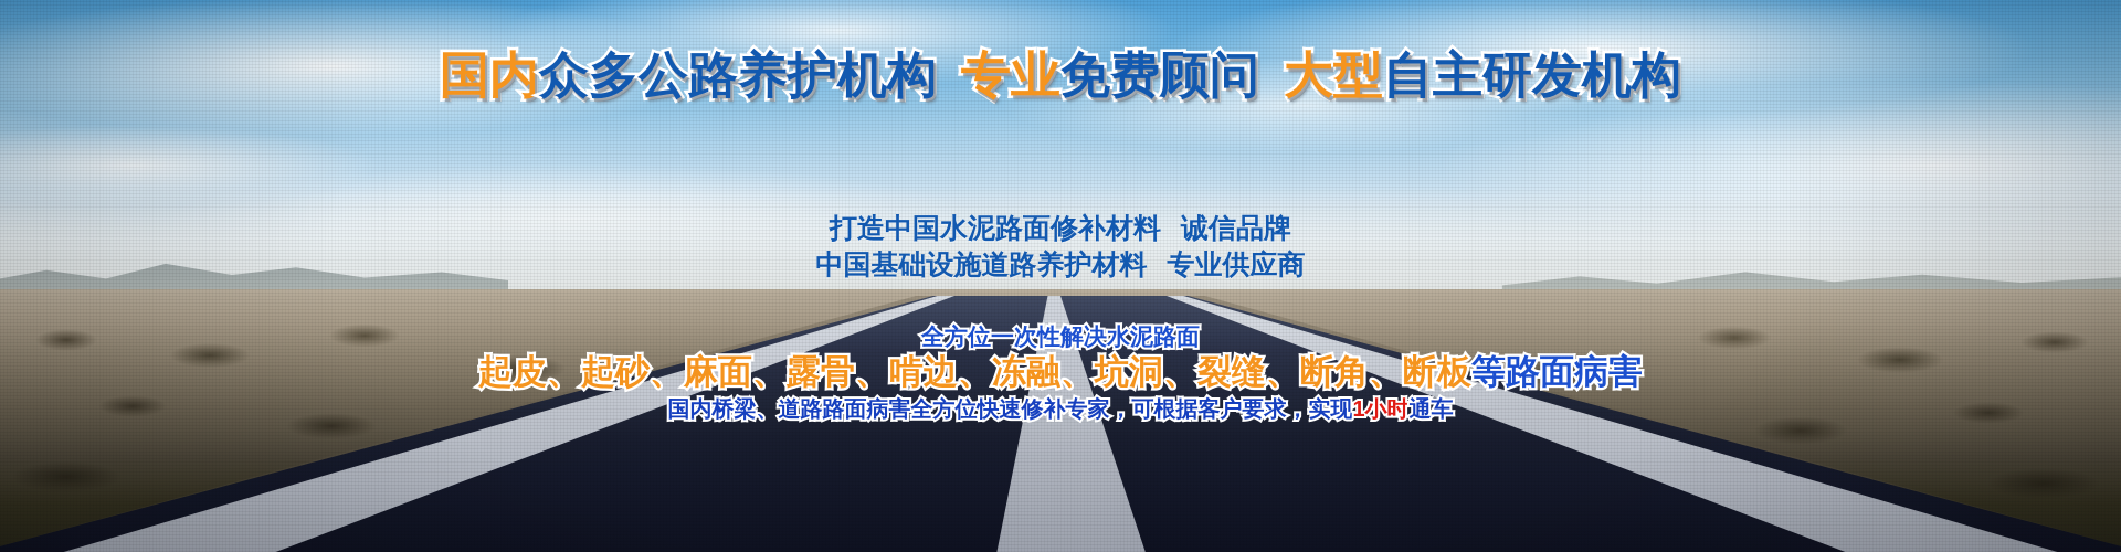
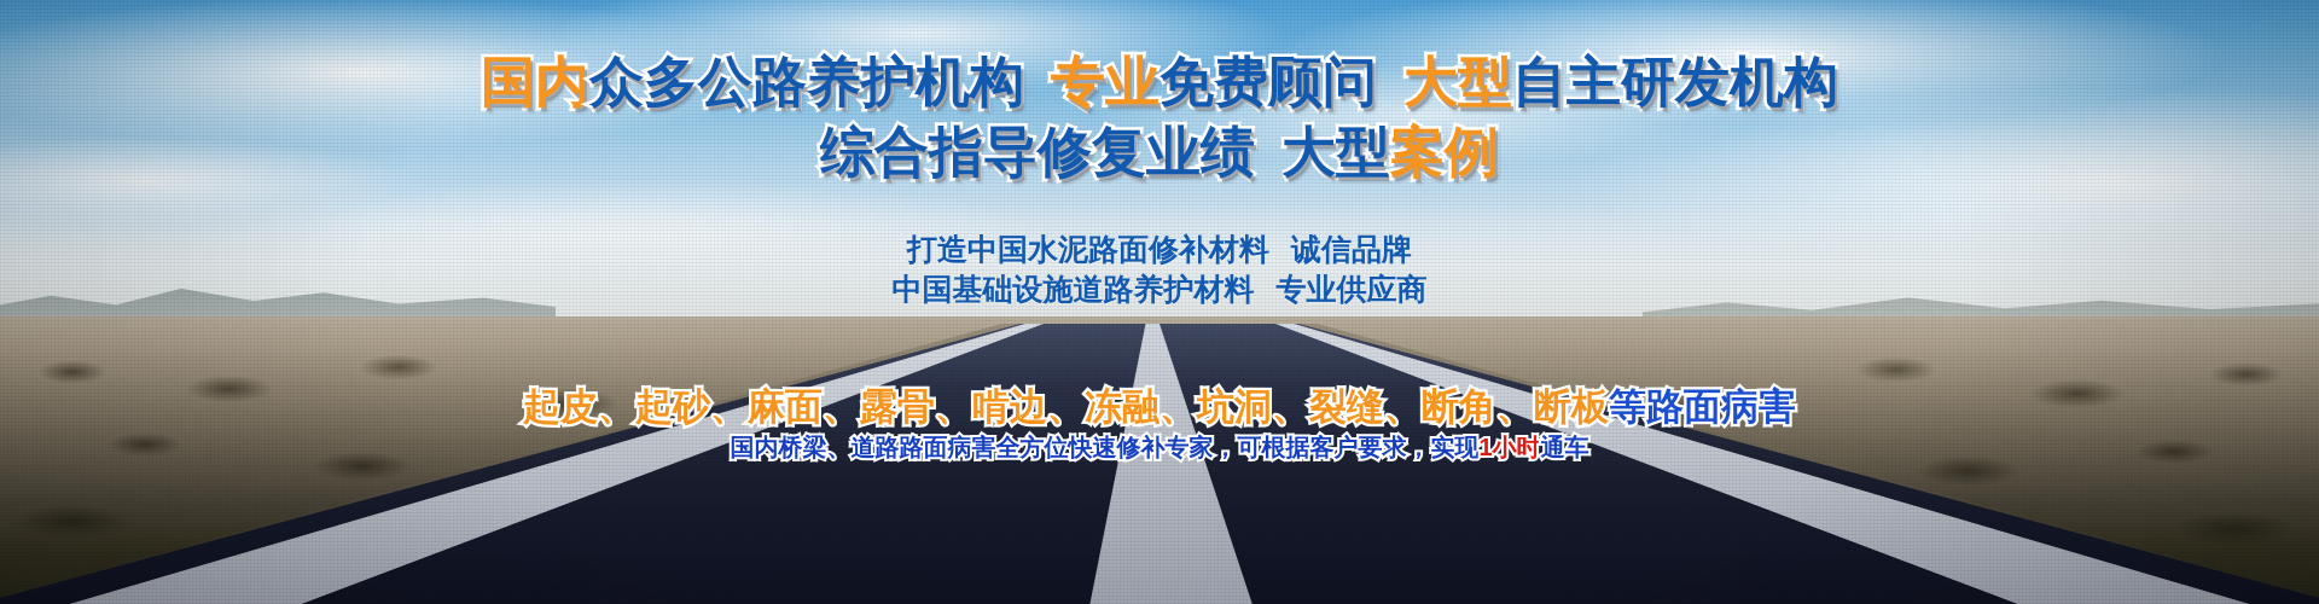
  国内众多公路养护机构 专业免费顾问 大型自主研发机构
+ 综合指导修复业绩 大型案例
  打造中国水泥路面修补材料 诚信品牌
  中国基础设施道路养护材料 专业供应商
- 全方位一次性解决水泥路面
  起皮、起砂、麻面、露骨、啃边、冻融、坑洞、裂缝、断角、断板等路面病害
  国内桥梁、道路路面病害全方位快速修补专家，可根据客户要求，实现1小时通车
